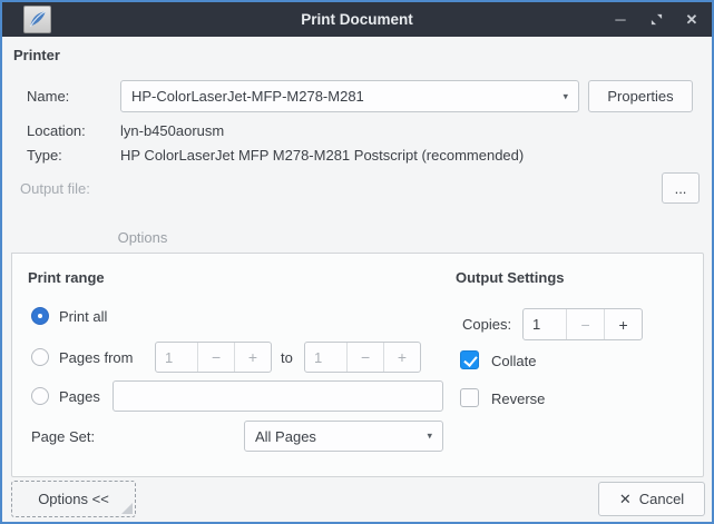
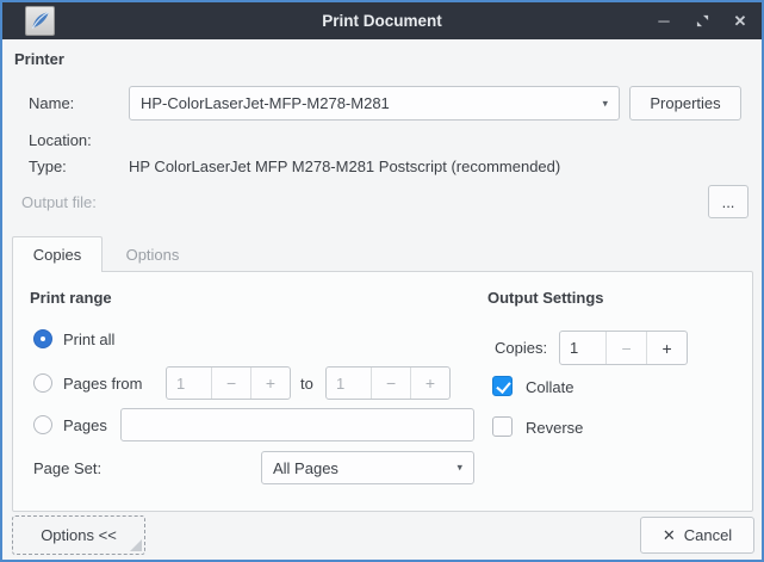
  Print Document
  ─
  ✕
  Printer
  Name:
  HP-ColorLaserJet-MFP-M278-M281
  ▾
  Properties
  Location:
- lyn-b450aorusm
  Type:
  HP ColorLaserJet MFP M278-M281 Postscript (recommended)
  Output file:
  ...
+ Copies
  Options
  Print range
  Print all
  Pages from
  1
  −
  +
  to
  1
  −
  +
  Pages
  Page Set:
  All Pages
  ▾
  Output Settings
  Copies:
  1
  −
  +
  Collate
  Reverse
  Options <<
  ✕
  Cancel
